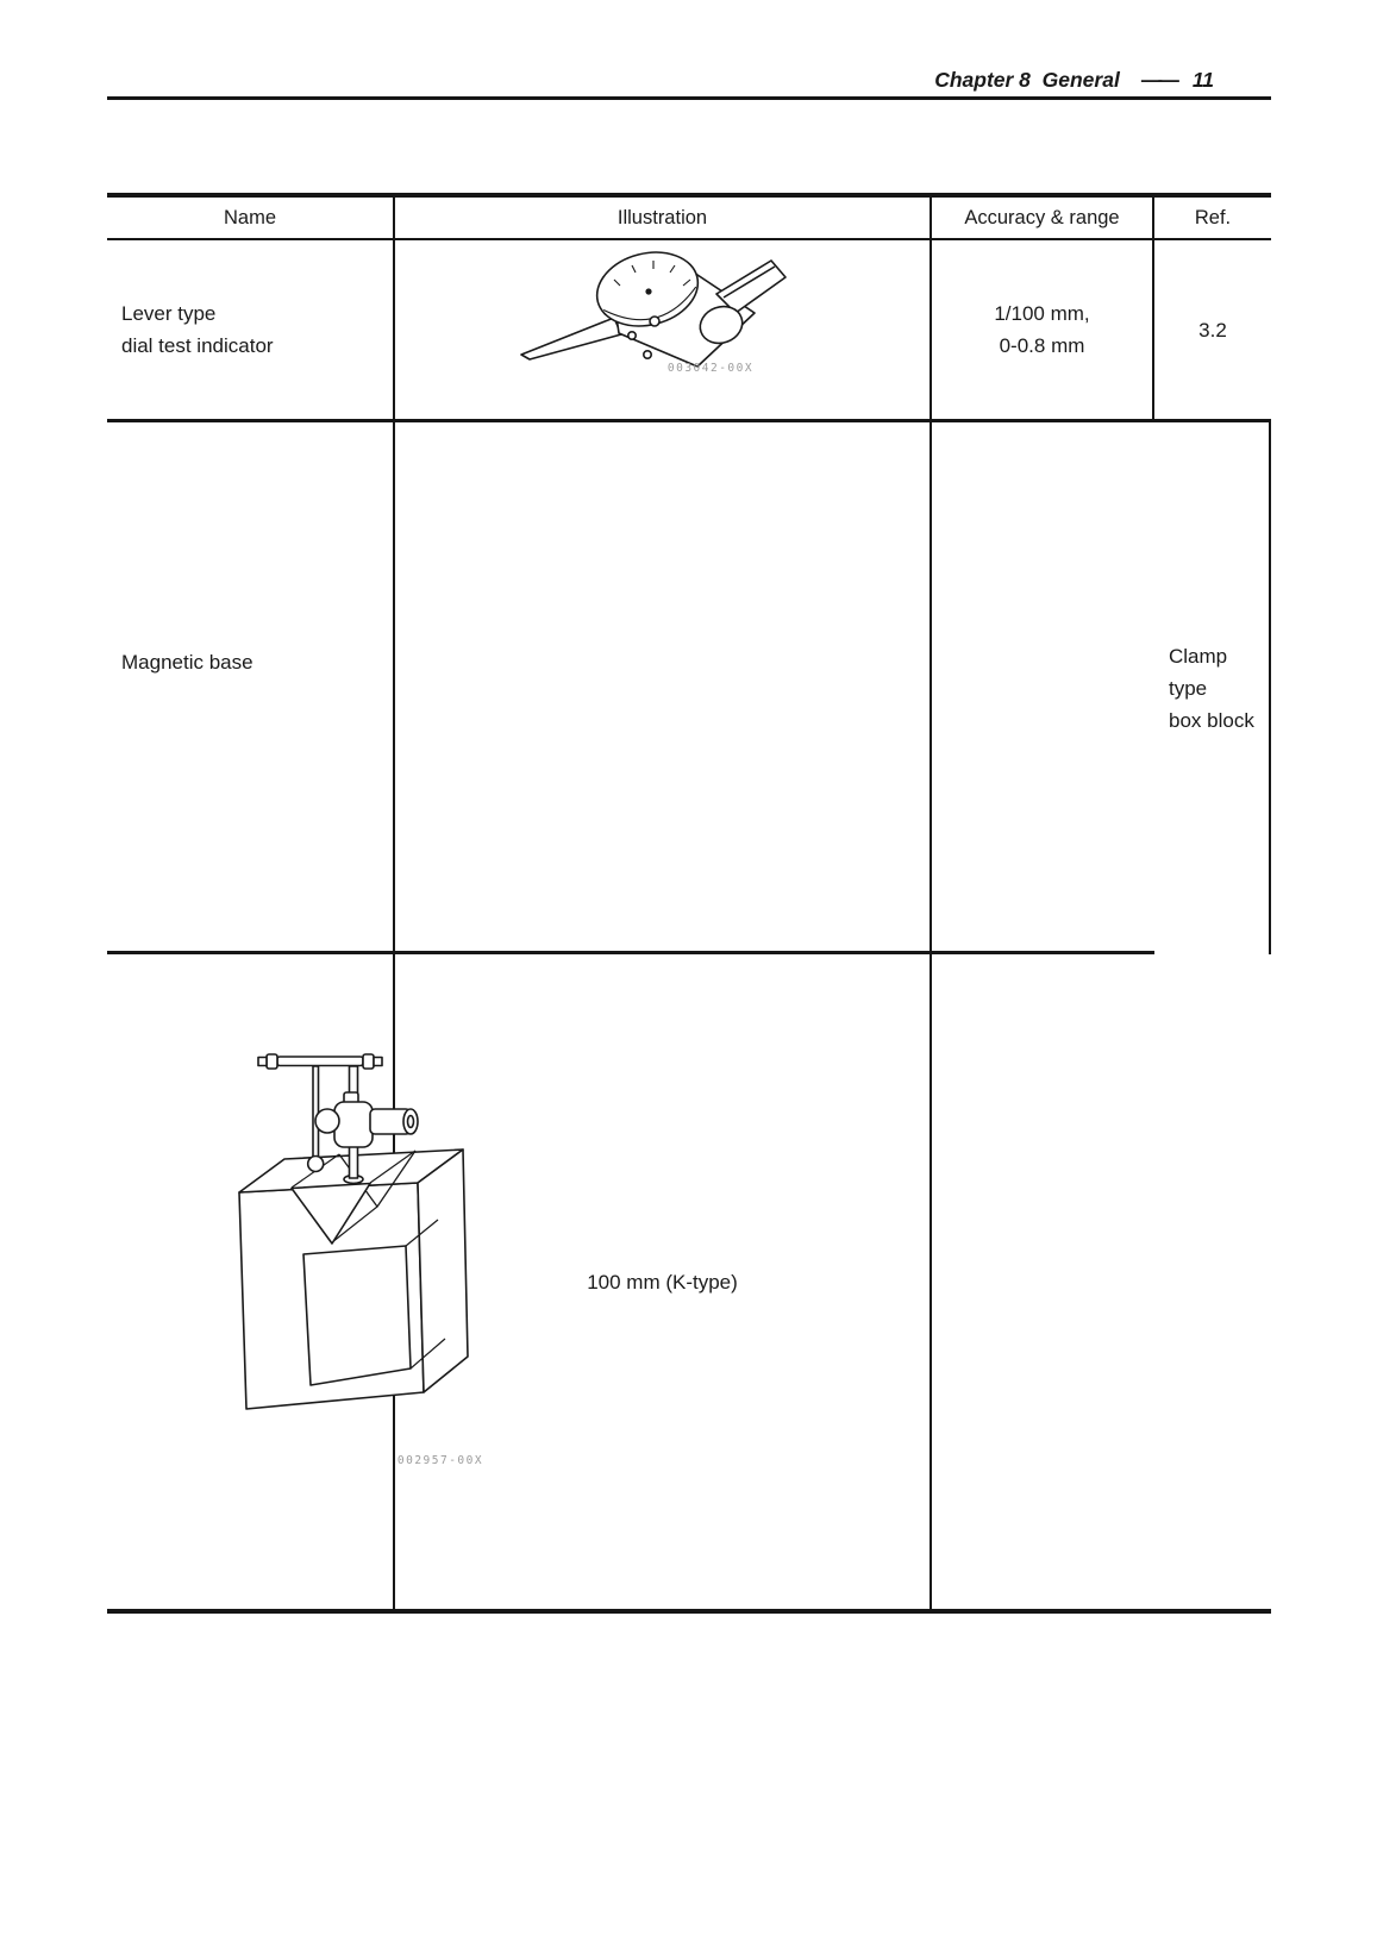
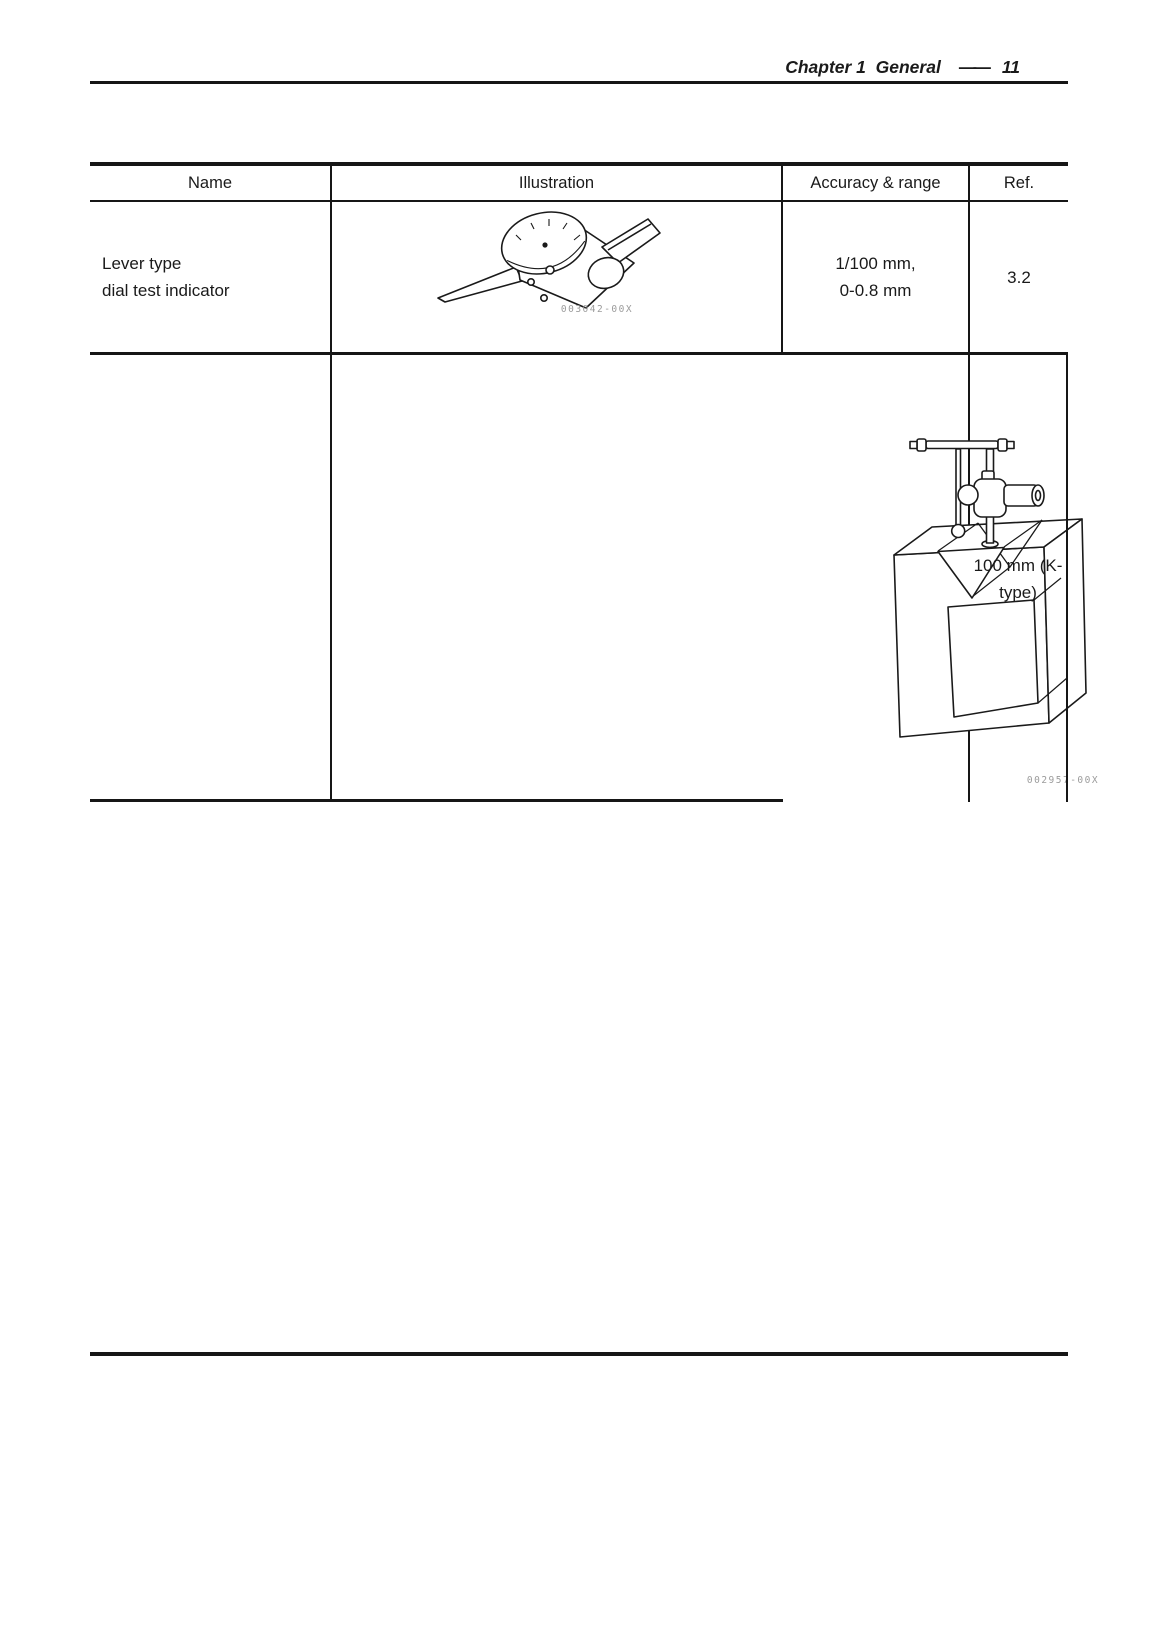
- Chapter 8 General
+ Chapter 1 General
  ——
  11
  Name
  Illustration
  Accuracy & range
  Ref.
  Lever type
  dial test indicator
  003042-00X
  1/100 mm,
  0-0.8 mm
  3.2
- Magnetic base
- Clamp type
- box block
  002957-00X
  100 mm (K-type)
